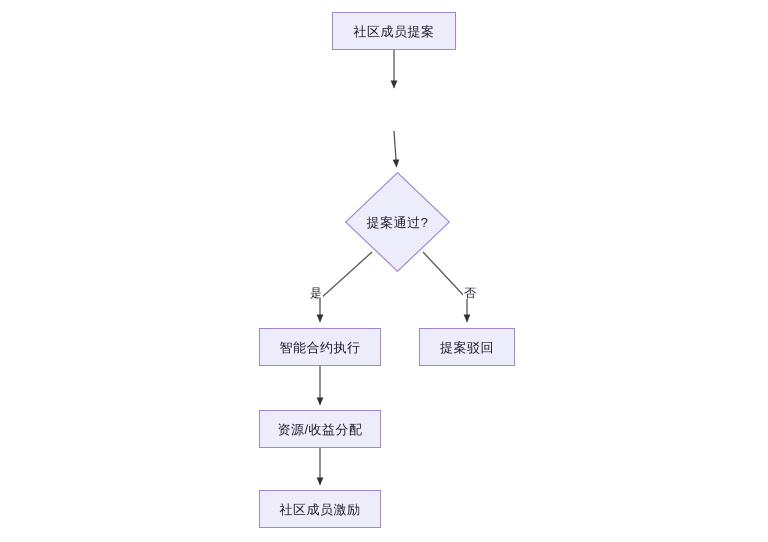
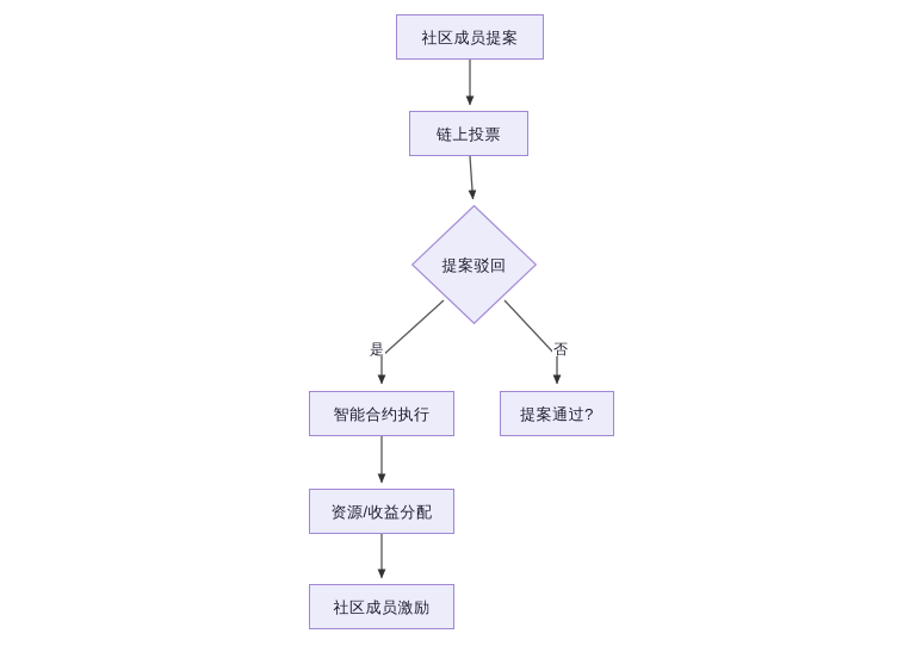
  社区成员提案
+ 链上投票
- 提案通过?
+ 提案驳回
  智能合约执行
- 提案驳回
+ 提案通过?
  资源/收益分配
  社区成员激励
  是
  否
